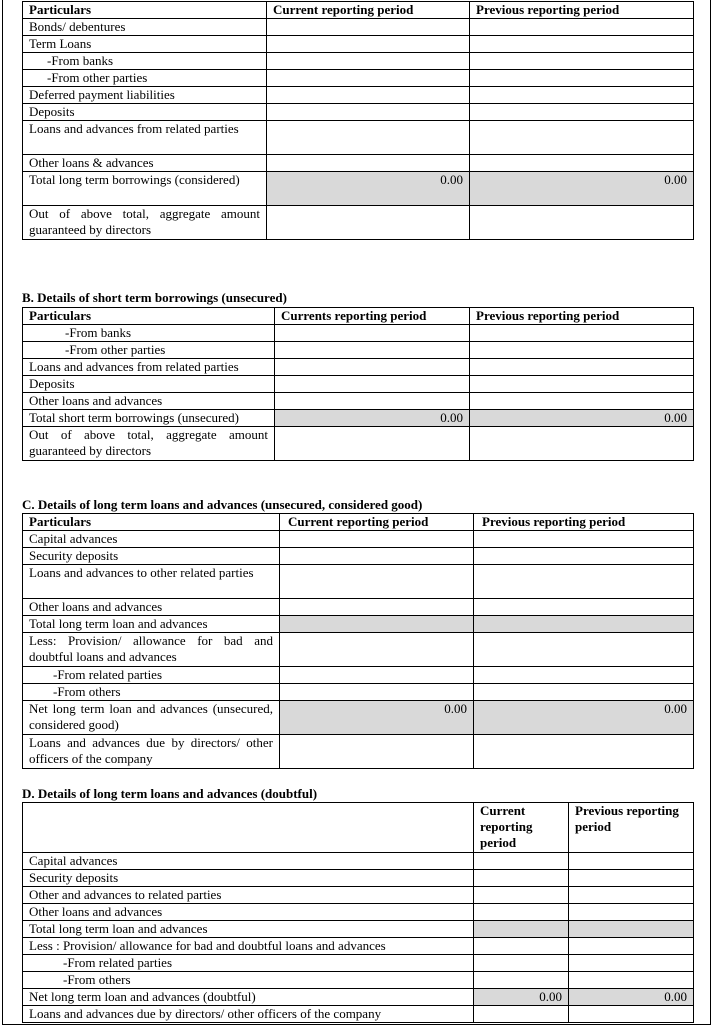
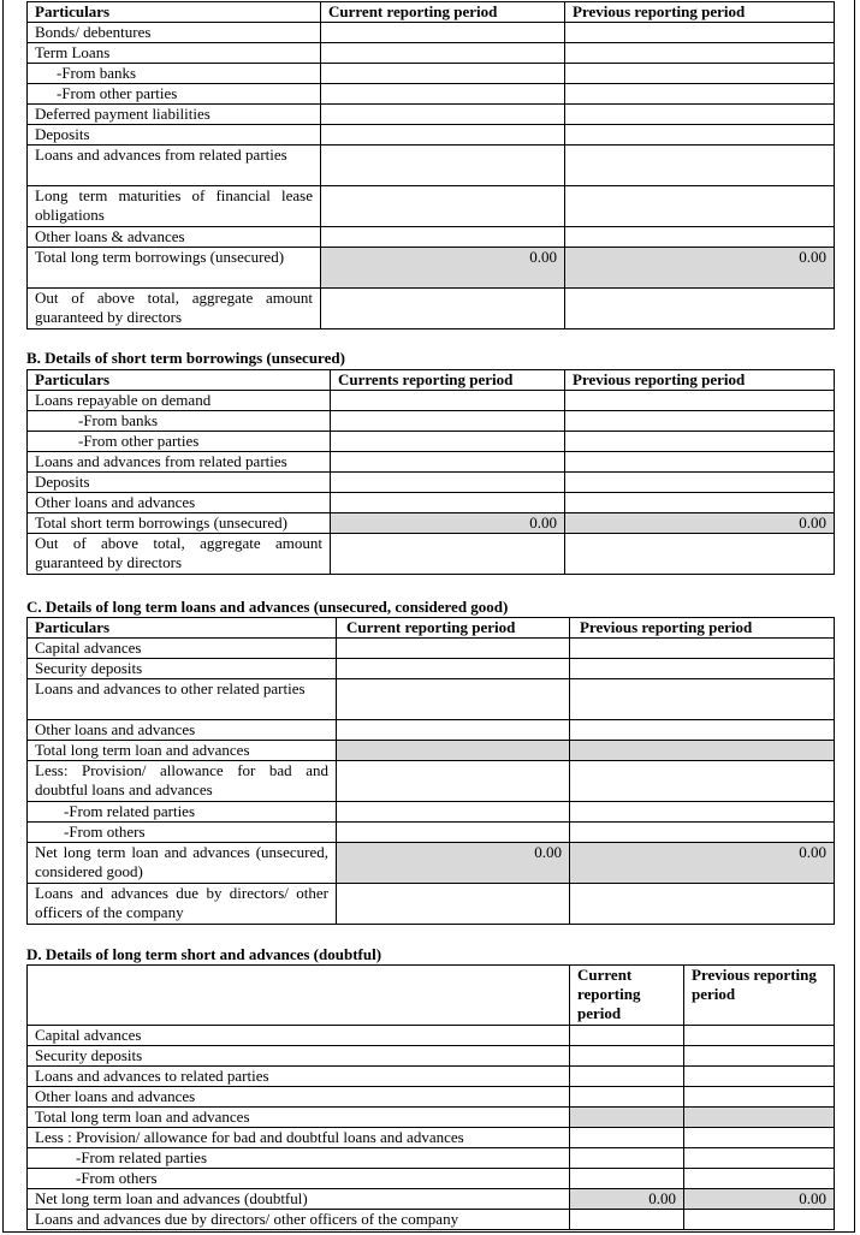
  Particulars	Current reporting period	Previous reporting period
  Bonds/ debentures
  Term Loans
  -From banks
  -From other parties
  Deferred payment liabilities
  Deposits
  Loans and advances from related parties
+ Long term maturities of financial lease obligations
  Other loans & advances
- Total long term borrowings (considered)	0.00	0.00
+ Total long term borrowings (unsecured)	0.00	0.00
  Out of above total, aggregate amount guaranteed by directors
  B. Details of short term borrowings (unsecured)
  Particulars	Currents reporting period	Previous reporting period
+ Loans repayable on demand
  -From banks
  -From other parties
  Loans and advances from related parties
  Deposits
  Other loans and advances
  Total short term borrowings (unsecured)	0.00	0.00
  Out of above total, aggregate amount guaranteed by directors
  C. Details of long term loans and advances (unsecured, considered good)
  Particulars	Current reporting period	Previous reporting period
  Capital advances
  Security deposits
  Loans and advances to other related parties
  Other loans and advances
  Total long term loan and advances
  Less: Provision/ allowance for bad and doubtful loans and advances
  -From related parties
  -From others
  Net long term loan and advances (unsecured, considered good)	0.00	0.00
  Loans and advances due by directors/ other officers of the company
- D. Details of long term loans and advances (doubtful)
+ D. Details of long term short and advances (doubtful)
  	Current reporting period	Previous reporting period
  Capital advances
  Security deposits
- Other and advances to related parties
+ Loans and advances to related parties
  Other loans and advances
  Total long term loan and advances
  Less : Provision/ allowance for bad and doubtful loans and advances
  -From related parties
  -From others
  Net long term loan and advances (doubtful)	0.00	0.00
  Loans and advances due by directors/ other officers of the company
